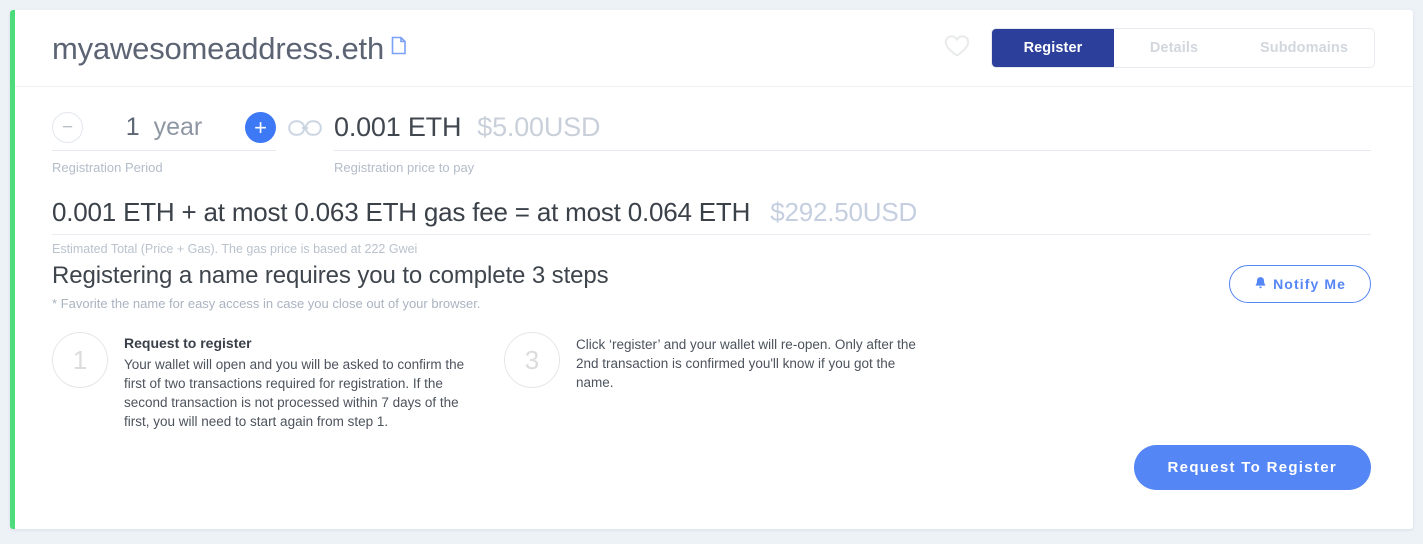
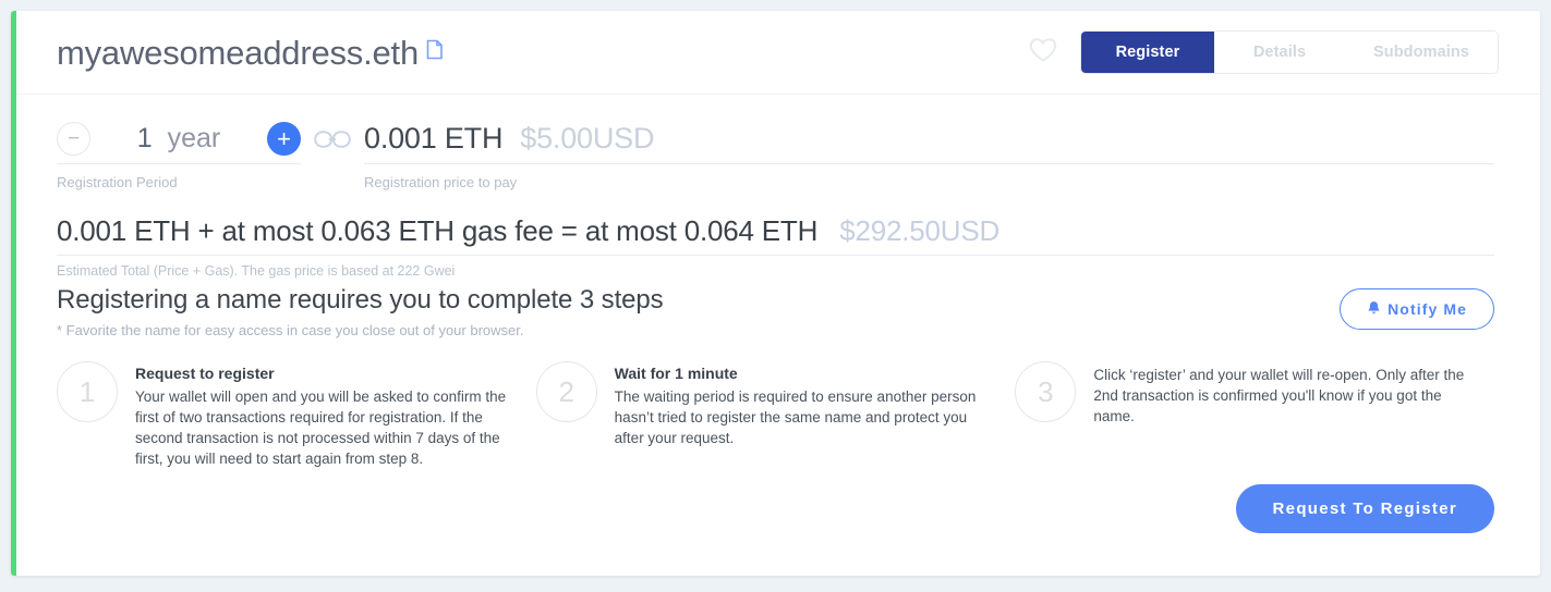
  myawesomeaddress.eth
  Register
  Details
  Subdomains
  −
  1
  year
  +
  Registration Period
  0.001 ETH
  $5.00USD
  Registration price to pay
  0.001 ETH + at most 0.063 ETH gas fee = at most 0.064 ETH
  $292.50USD
  Estimated Total (Price + Gas). The gas price is based at 222 Gwei
  Registering a name requires you to complete 3 steps
  * Favorite the name for easy access in case you close out of your browser.
  Notify Me
  1
  Request to register
- Your wallet will open and you will be asked to confirm the first of two transactions required for registration. If the second transaction is not processed within 7 days of the first, you will need to start again from step 1.
+ Your wallet will open and you will be asked to confirm the first of two transactions required for registration. If the second transaction is not processed within 7 days of the first, you will need to start again from step 8.
+ 2
+ Wait for 1 minute
+ The waiting period is required to ensure another person hasn’t tried to register the same name and protect you after your request.
  3
  Click ‘register’ and your wallet will re-open. Only after the 2nd transaction is confirmed you'll know if you got the name.
  Request To Register
